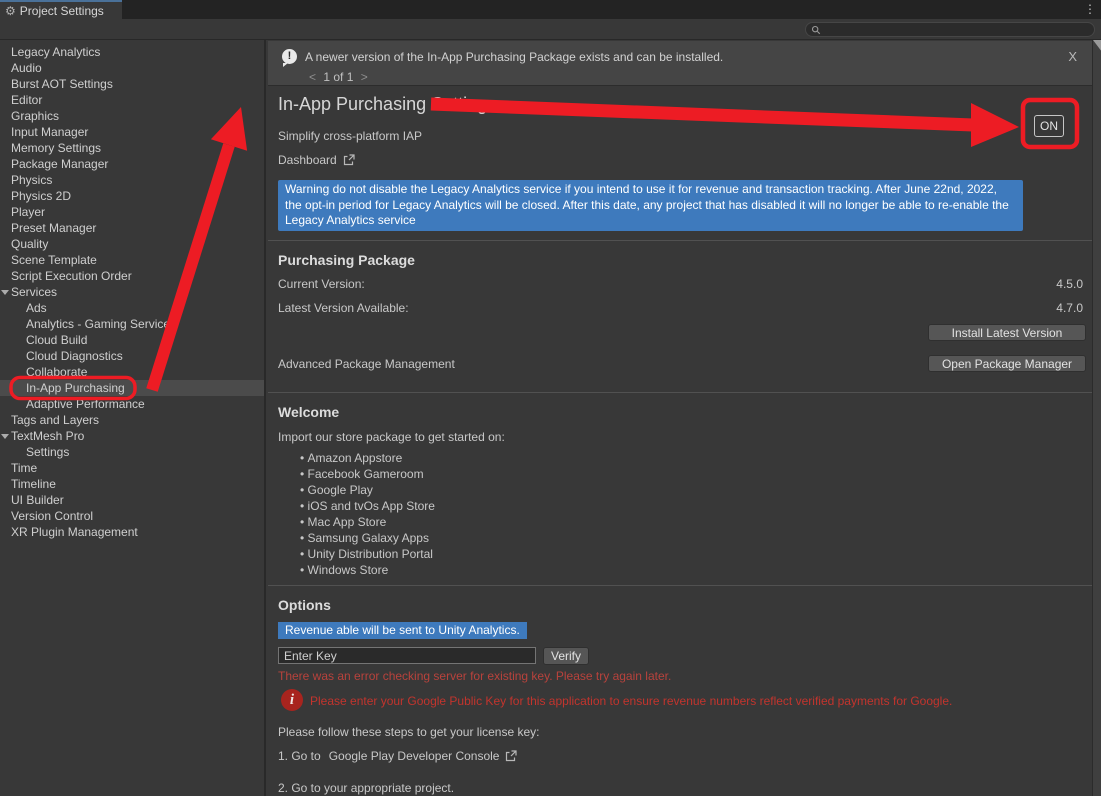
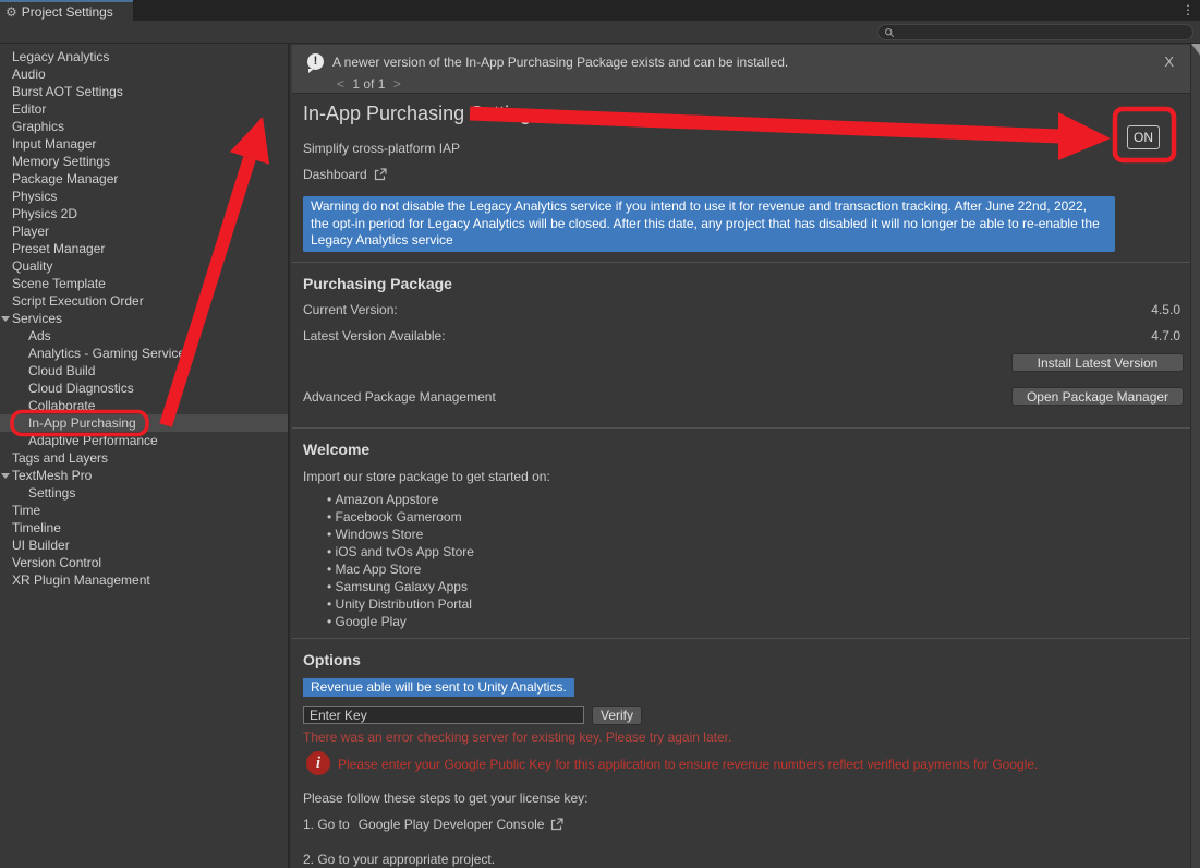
  ⚙
  Project Settings
  ⋮
  Legacy Analytics
  Audio
  Burst AOT Settings
  Editor
  Graphics
  Input Manager
  Memory Settings
  Package Manager
  Physics
  Physics 2D
  Player
  Preset Manager
  Quality
  Scene Template
  Script Execution Order
  Services
  Ads
  Analytics - Gaming Servic
  Cloud Build
  Cloud Diagnostics
  Collaborate
  In-App Purchasing
  Adaptive Performance
  Tags and Layers
  TextMesh Pro
  Settings
  Time
  Timeline
  UI Builder
  Version Control
  XR Plugin Management
  !
  A newer version of the In-App Purchasing Package exists and can be installed.
  < 1 of 1 >
  X
  Simplify cross-platform IAP
  Dashboard
  ON
  Warning do not disable the Legacy Analytics service if you intend to use it for revenue and transaction tracking. After June 22nd, 2022, the opt-in period for Legacy Analytics will be closed. After this date, any project that has disabled it will no longer be able to re-enable the Legacy Analytics service
  Purchasing Package
  Current Version:
  4.5.0
  Latest Version Available:
  4.7.0
  Install Latest Version
  Advanced Package Management
  Open Package Manager
  Welcome
  Import our store package to get started on:
  Amazon Appstore
  Facebook Gameroom
- Google Play
+ Windows Store
  iOS and tvOs App Store
  Mac App Store
  Samsung Galaxy Apps
  Unity Distribution Portal
- Windows Store
+ Google Play
  Options
  Revenue able will be sent to Unity Analytics.
  Enter Key
  Verify
  There was an error checking server for existing key. Please try again later.
  i
  Please enter your Google Public Key for this application to ensure revenue numbers reflect verified payments for Google.
  Please follow these steps to get your license key:
  1. Go to
  Google Play Developer Console
  2. Go to your appropriate project.
